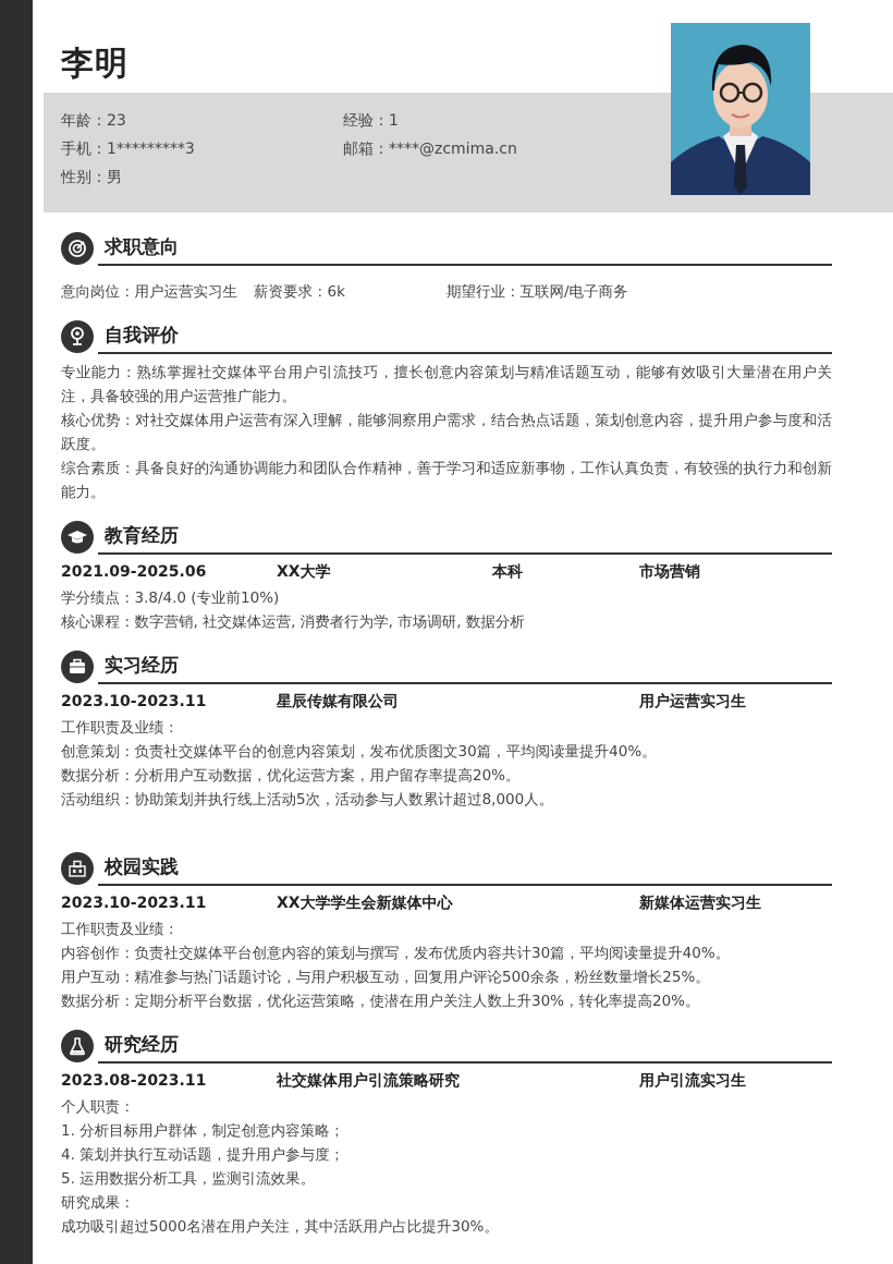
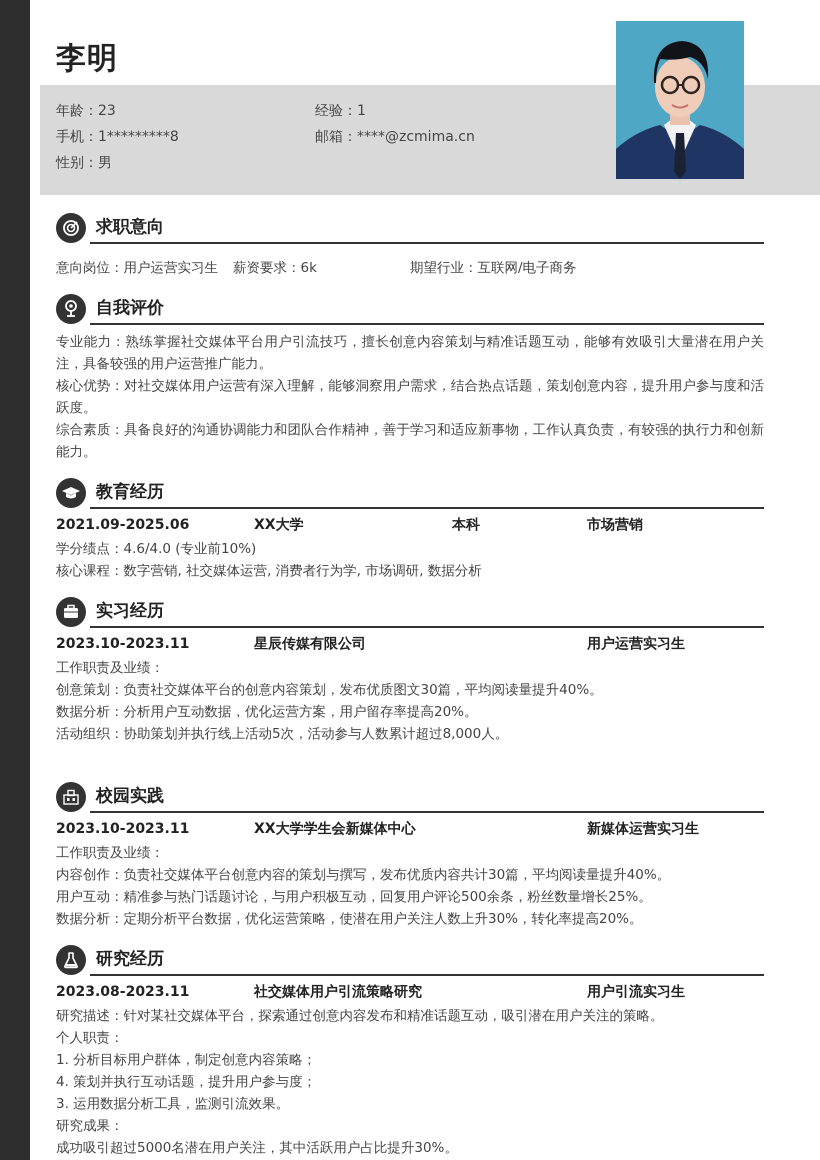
  李明
  年龄：23
  经验：1
- 手机：1*********3
+ 手机：1*********8
  邮箱：****@zcmima.cn
  性别：男
  求职意向
  意向岗位：用户运营实习生
  薪资要求：6k
  期望行业：互联网/电子商务
  自我评价
  专业能力：熟练掌握社交媒体平台用户引流技巧，擅长创意内容策划与精准话题互动，能够有效吸引大量潜在用户关注，具备较强的用户运营推广能力。
  核心优势：对社交媒体用户运营有深入理解，能够洞察用户需求，结合热点话题，策划创意内容，提升用户参与度和活跃度。
  综合素质：具备良好的沟通协调能力和团队合作精神，善于学习和适应新事物，工作认真负责，有较强的执行力和创新能力。
  教育经历
  2021.09-2025.06
  XX大学
  本科
  市场营销
- 学分绩点：3.8/4.0 (专业前10%)
+ 学分绩点：4.6/4.0 (专业前10%)
  核心课程：数字营销, 社交媒体运营, 消费者行为学, 市场调研, 数据分析
  实习经历
  2023.10-2023.11
  星辰传媒有限公司
  用户运营实习生
  工作职责及业绩：
  创意策划：负责社交媒体平台的创意内容策划，发布优质图文30篇，平均阅读量提升40%。
  数据分析：分析用户互动数据，优化运营方案，用户留存率提高20%。
  活动组织：协助策划并执行线上活动5次，活动参与人数累计超过8,000人。
  校园实践
  2023.10-2023.11
  XX大学学生会新媒体中心
  新媒体运营实习生
  工作职责及业绩：
  内容创作：负责社交媒体平台创意内容的策划与撰写，发布优质内容共计30篇，平均阅读量提升40%。
  用户互动：精准参与热门话题讨论，与用户积极互动，回复用户评论500余条，粉丝数量增长25%。
  数据分析：定期分析平台数据，优化运营策略，使潜在用户关注人数上升30%，转化率提高20%。
  研究经历
  2023.08-2023.11
  社交媒体用户引流策略研究
  用户引流实习生
+ 研究描述：针对某社交媒体平台，探索通过创意内容发布和精准话题互动，吸引潜在用户关注的策略。
  个人职责：
  1. 分析目标用户群体，制定创意内容策略；
  4. 策划并执行互动话题，提升用户参与度；
- 5. 运用数据分析工具，监测引流效果。
+ 3. 运用数据分析工具，监测引流效果。
  研究成果：
  成功吸引超过5000名潜在用户关注，其中活跃用户占比提升30%。
